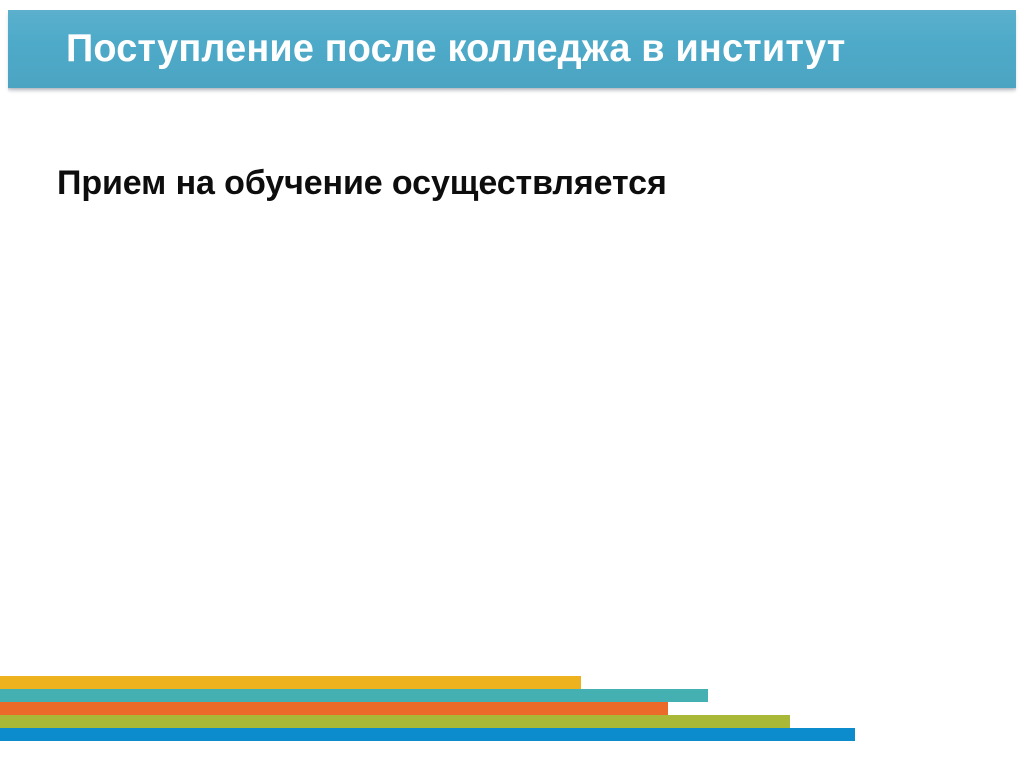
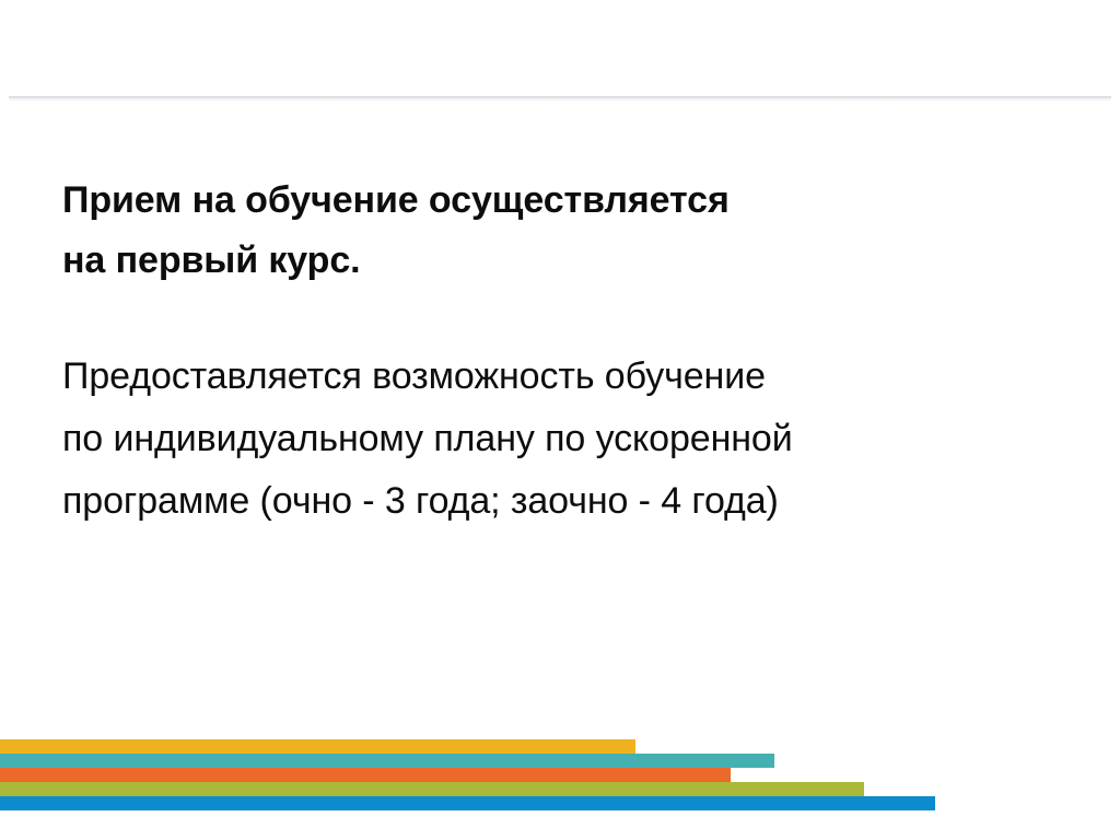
- Поступление после колледжа в институт
  Прием на обучение осуществляется
+ на первый курс.
+ Предоставляется возможность обучение
+ по индивидуальному плану по ускоренной
+ программе (очно - 3 года; заочно - 4 года)
